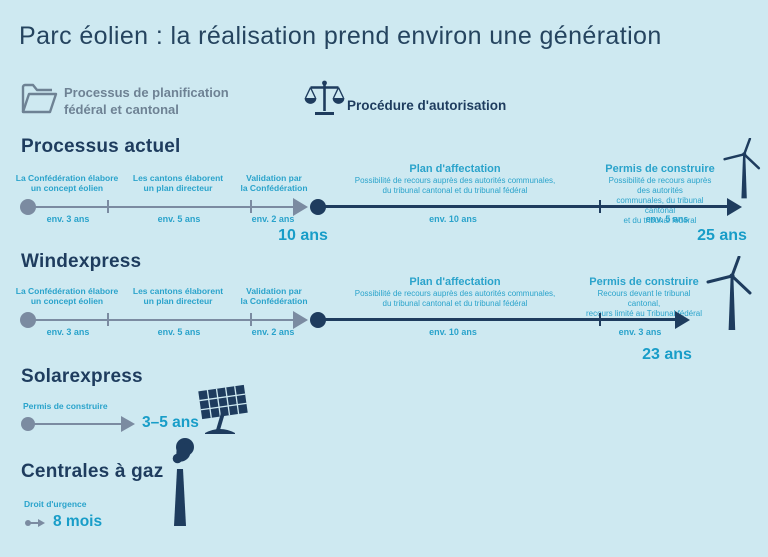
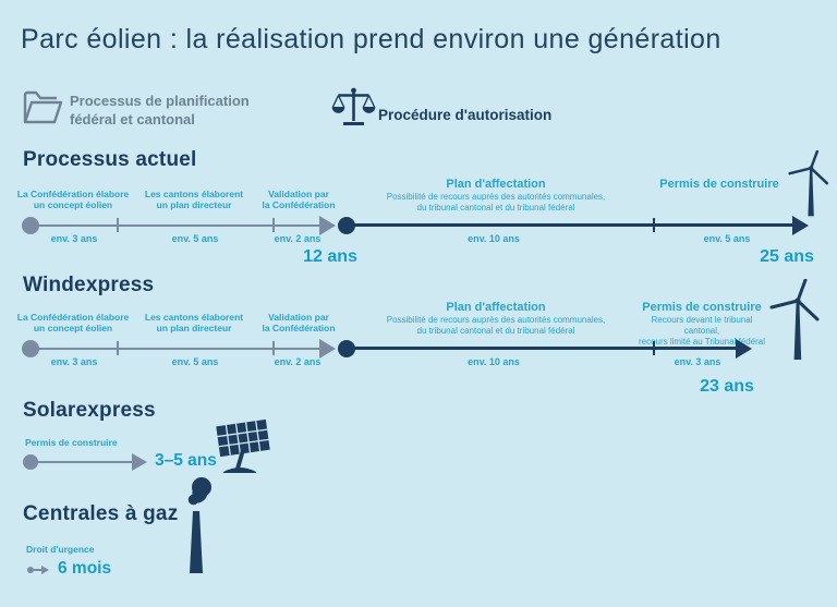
  Parc éolien : la réalisation prend environ une génération
  Processus de planification
  fédéral et cantonal
  Procédure d'autorisation
  Processus actuel
  La Confédération élabore
  un concept éolien
  Les cantons élaborent
  un plan directeur
  Validation par
  la Confédération
  Plan d'affectation
  Possibilité de recours auprès des autorités communales,
  du tribunal cantonal et du tribunal fédéral
  Permis de construire
- Possibilité de recours auprès des autorités
- communales, du tribunal cantonal
- et du tribunal fédéral
  env. 3 ans
  env. 5 ans
  env. 2 ans
  env. 10 ans
  env. 5 ans
- 10 ans
+ 12 ans
  25 ans
  Windexpress
  La Confédération élabore
  un concept éolien
  Les cantons élaborent
  un plan directeur
  Validation par
  la Confédération
  Plan d'affectation
  Possibilité de recours auprès des autorités communales,
  du tribunal cantonal et du tribunal fédéral
  Permis de construire
  Recours devant le tribunal cantonal,
  recurs limité au Tribunal fédéral
  env. 3 ans
  env. 5 ans
  env. 2 ans
  env. 10 ans
  env. 3 ans
  23 ans
  Solarexpress
  Permis de construire
  3–5 ans
  Centrales à gaz
  Droit d'urgence
- 8 mois
+ 6 mois
